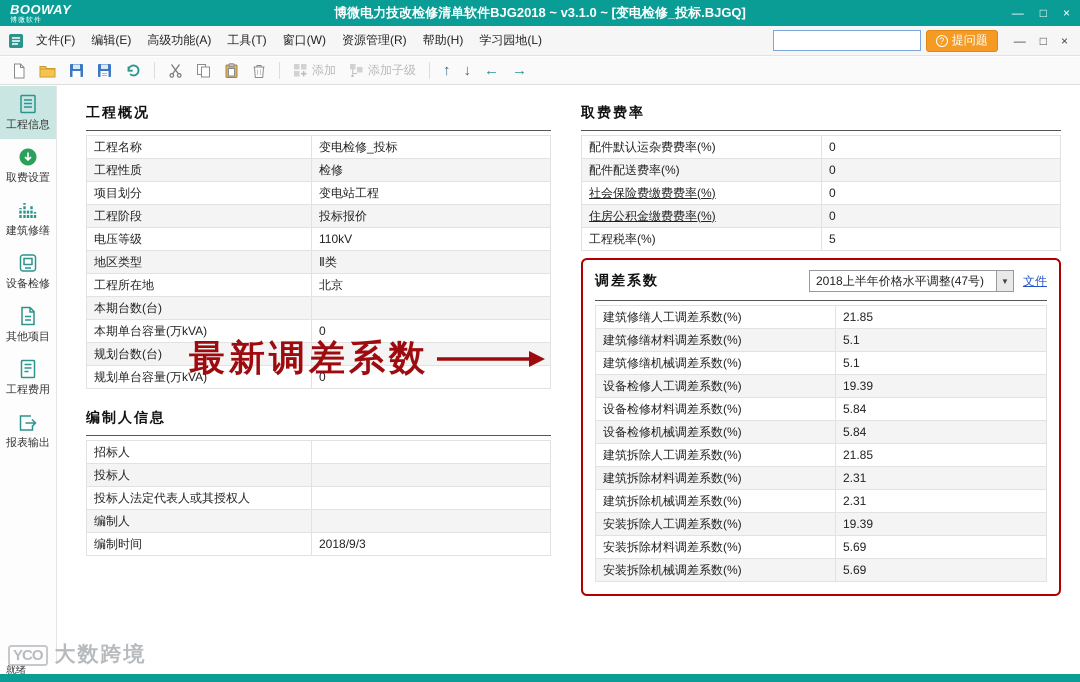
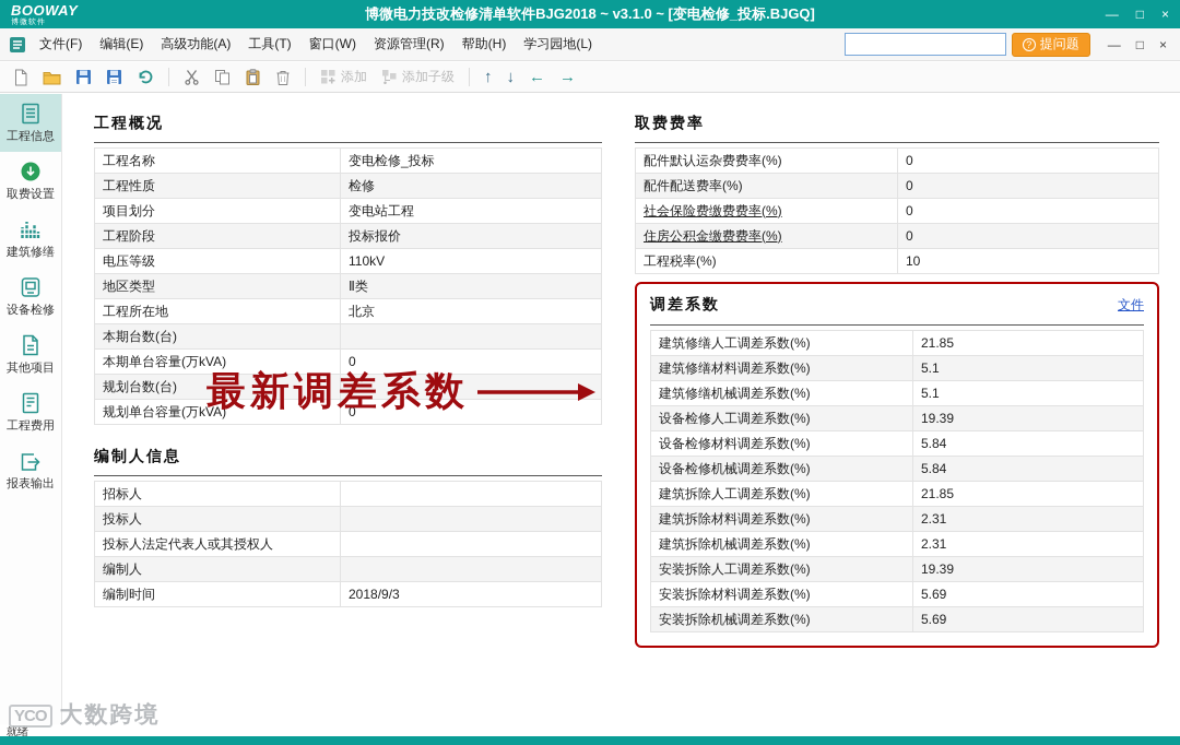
  BOOWAY
  博微电力技改检修清单软件BJG2018 ~ v3.1.0 ~ [变电检修_投标.BJGQ]
  —
  □
  ×
  文件(F)
  编辑(E)
  高级功能(A)
  工具(T)
  窗口(W)
  资源管理(R)
  帮助(H)
  学习园地(L)
  ?
  提问题
  —
  □
  ×
  添加
  添加子级
  ↑
  ↓
  ←
  →
  工程信息
  取费设置
  建筑修缮
  设备检修
  其他项目
  工程费用
  报表输出
  工程概况
  工程名称	变电检修_投标
  工程性质	检修
  项目划分	变电站工程
  工程阶段	投标报价
  电压等级	110kV
  地区类型	Ⅱ类
  工程所在地	北京
  本期台数(台)
  本期单台容量(万kVA)	0
  规划台数(台)
  规划单台容量(万kVA)	0
  编制人信息
  招标人
  投标人
  投标人法定代表人或其授权人
  编制人
  编制时间	2018/9/3
  取费费率
  配件默认运杂费费率(%)	0
  配件配送费率(%)	0
  社会保险费缴费费率(%)	0
  住房公积金缴费费率(%)	0
- 工程税率(%)	5
+ 工程税率(%)	10
  调差系数
- 2018上半年价格水平调整(47号)
- ▼
  文件
  建筑修缮人工调差系数(%)	21.85
  建筑修缮材料调差系数(%)	5.1
  建筑修缮机械调差系数(%)	5.1
  设备检修人工调差系数(%)	19.39
  设备检修材料调差系数(%)	5.84
  设备检修机械调差系数(%)	5.84
  建筑拆除人工调差系数(%)	21.85
  建筑拆除材料调差系数(%)	2.31
  建筑拆除机械调差系数(%)	2.31
  安装拆除人工调差系数(%)	19.39
  安装拆除材料调差系数(%)	5.69
  安装拆除机械调差系数(%)	5.69
  最新调差系数
  YCO
  大数跨境
  就绪
